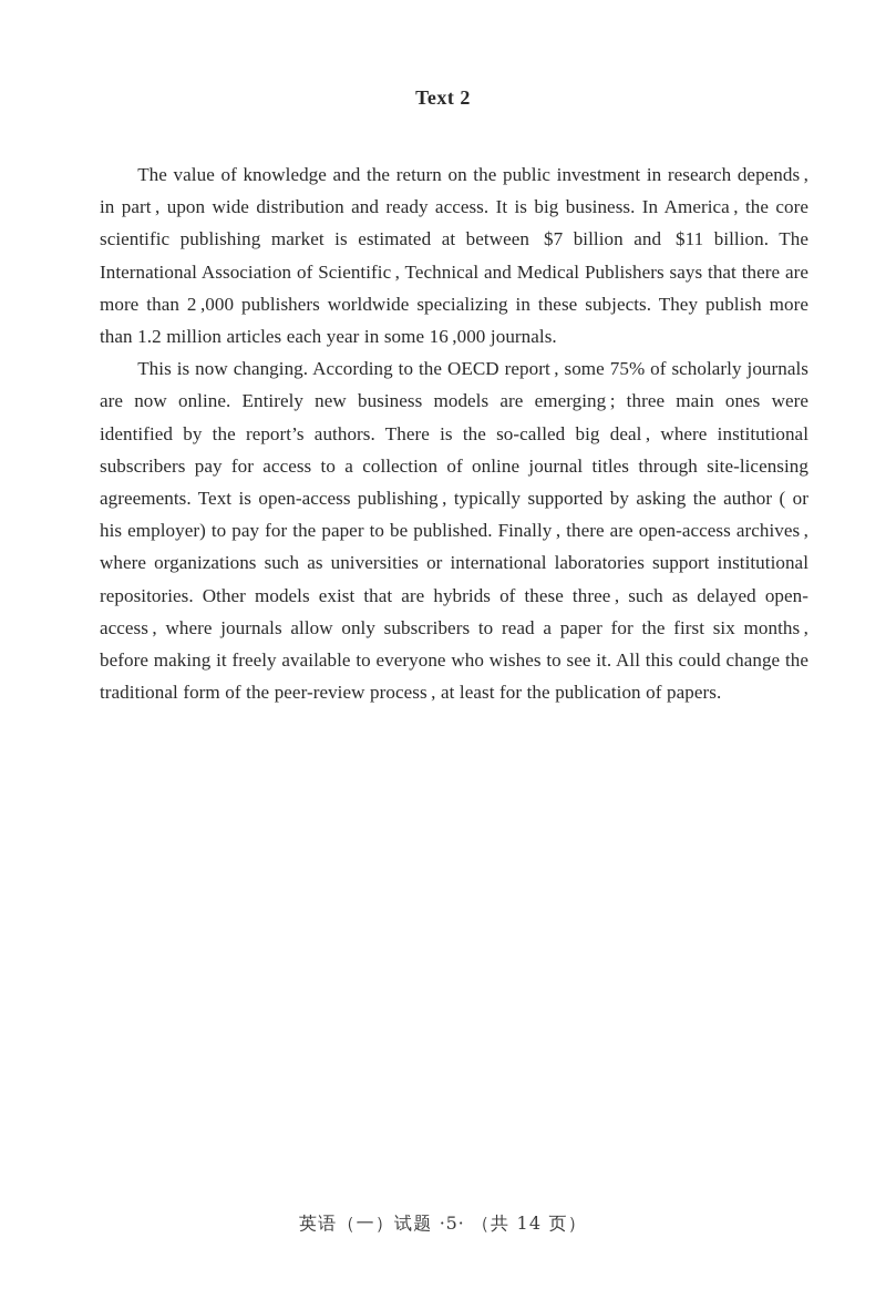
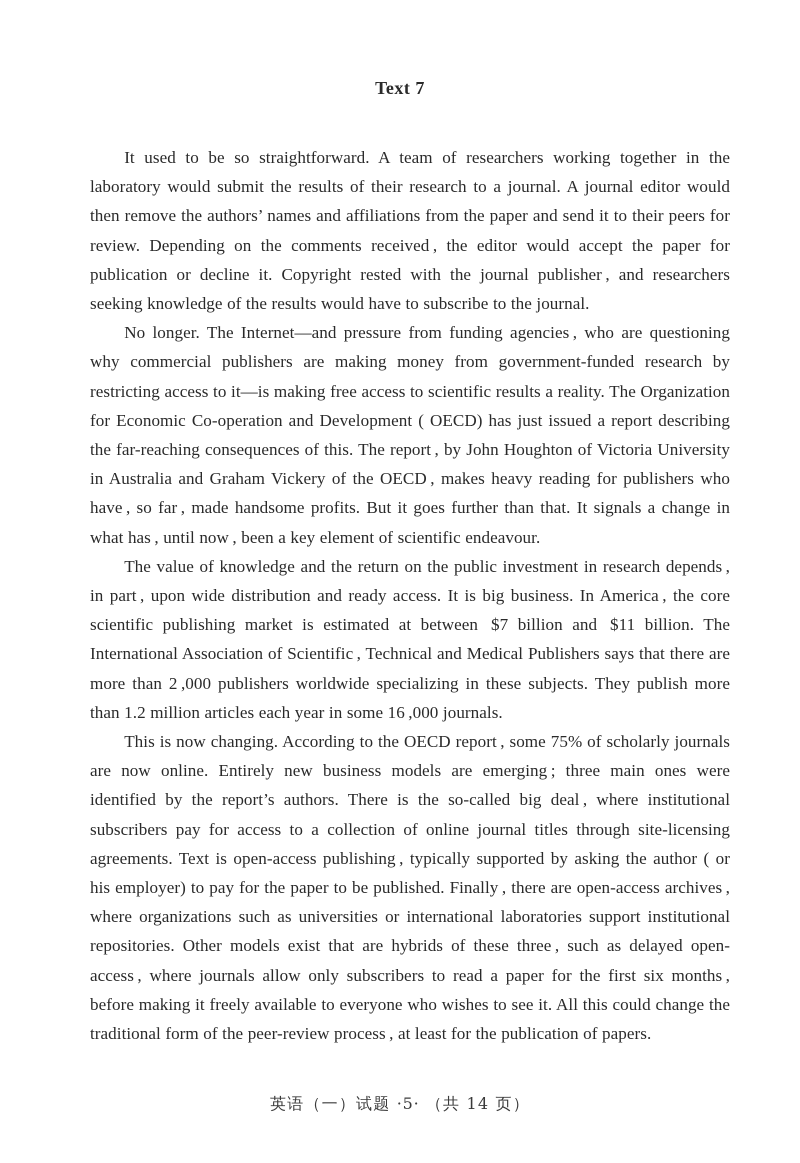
- Text 2
+ Text 7
+ It used to be so straightforward. A team of researchers working together in the laboratory would submit the results of their research to a journal. A journal editor would then remove the authors’ names and affiliations from the paper and send it to their peers for review. Depending on the comments received , the editor would accept the paper for publication or decline it. Copyright rested with the journal publisher , and researchers seeking knowledge of the results would have to subscribe to the journal.
+ No longer. The Internet—and pressure from funding agencies , who are questioning why commercial publishers are making money from government-funded research by restricting access to it—is making free access to scientific results a reality. The Organization for Economic Co-operation and Development ( OECD) has just issued a report describing the far-reaching consequences of this. The report , by John Houghton of Victoria University in Australia and Graham Vickery of the OECD , makes heavy reading for publishers who have , so far , made handsome profits. But it goes further than that. It signals a change in what has , until now , been a key element of scientific endeavour.
  The value of knowledge and the return on the public investment in research depends , in part , upon wide distribution and ready access. It is big business. In America , the core scientific publishing market is estimated at between $7 billion and $11 billion. The International Association of Scientific , Technical and Medical Publishers says that there are more than 2 ,000 publishers worldwide specializing in these subjects. They publish more than 1.2 million articles each year in some 16 ,000 journals.
  This is now changing. According to the OECD report , some 75% of scholarly journals are now online. Entirely new business models are emerging ; three main ones were identified by the report’s authors. There is the so-called big deal , where institutional subscribers pay for access to a collection of online journal titles through site-licensing agreements. Text is open-access publishing , typically supported by asking the author ( or his employer) to pay for the paper to be published. Finally , there are open-access archives , where organizations such as universities or international laboratories support institutional repositories. Other models exist that are hybrids of these three , such as delayed open-access , where journals allow only subscribers to read a paper for the first six months , before making it freely available to everyone who wishes to see it. All this could change the traditional form of the peer-review process , at least for the publication of papers.
  英语（一）试题 ·5· （共 14 页）
